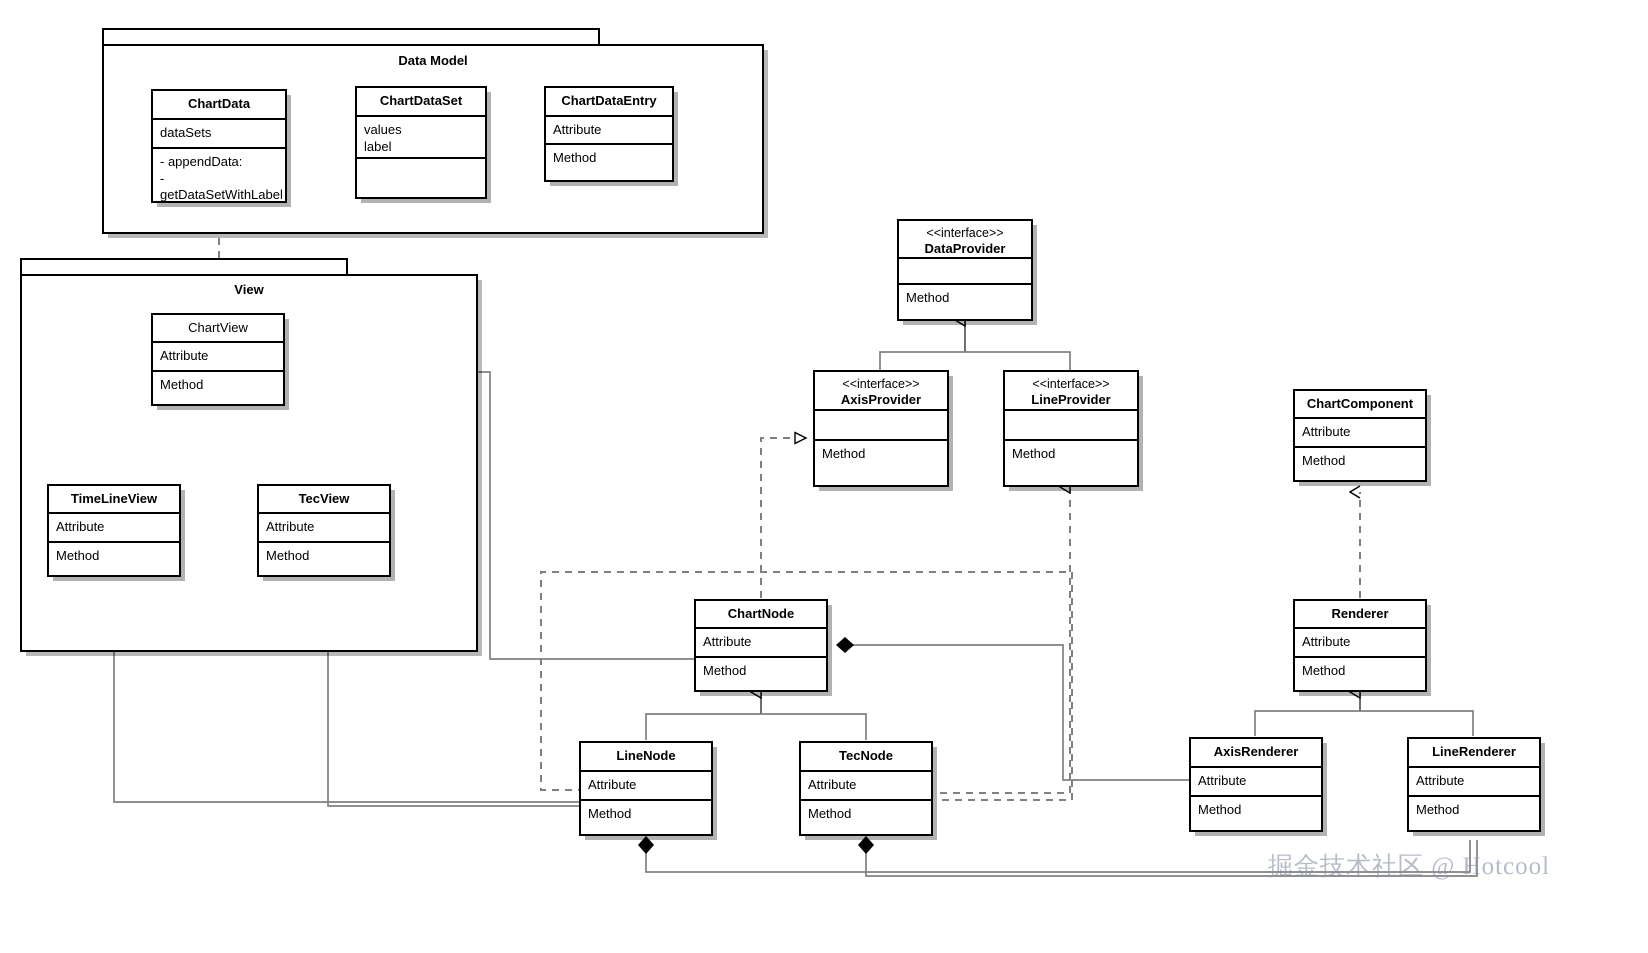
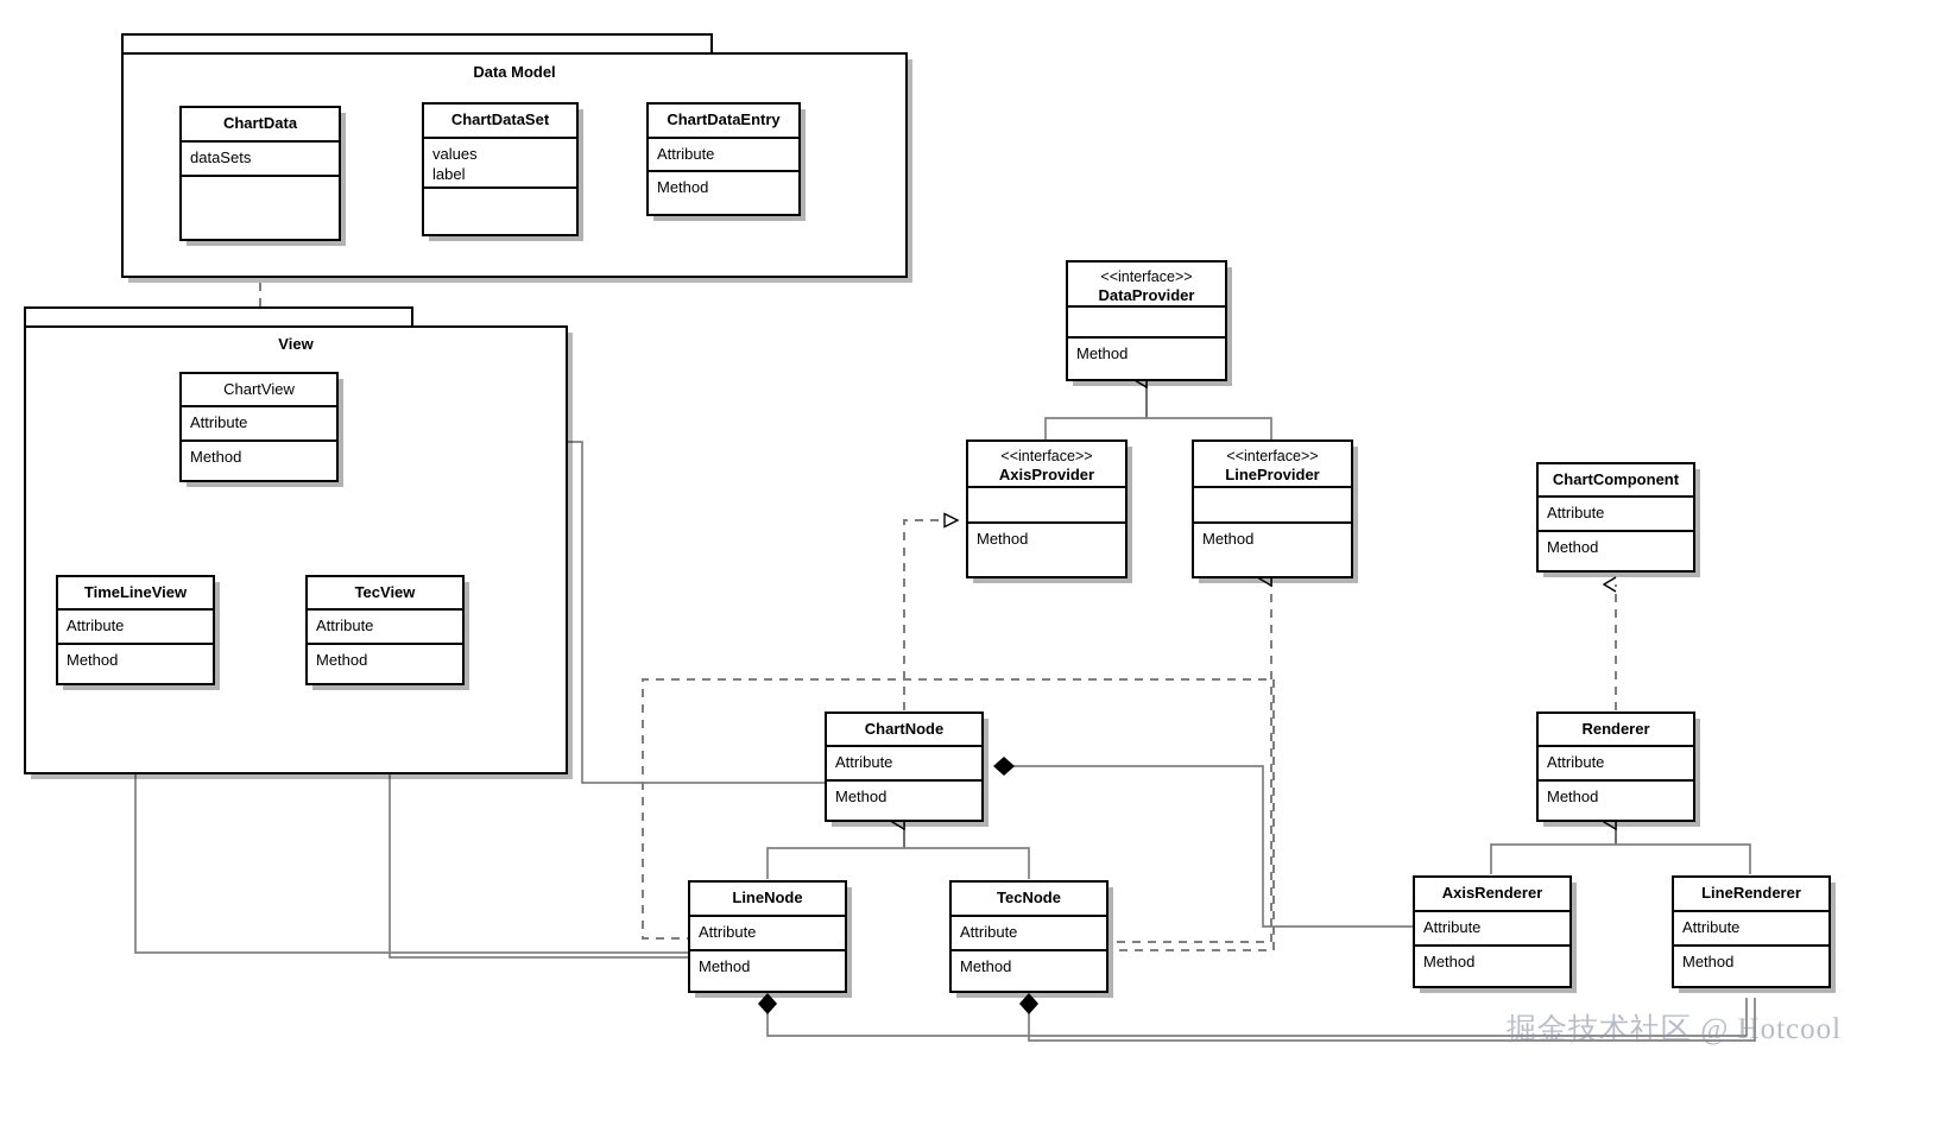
  Data Model
  View
  ChartData
  dataSets
- - appendData:
- - getDataSetWithLabel
  ChartDataSet
  values
  label
  ChartDataEntry
  Attribute
  Method
  ChartView
  Attribute
  Method
  TimeLineView
  Attribute
  Method
  TecView
  Attribute
  Method
  <<interface>>
  DataProvider
  Method
  <<interface>>
  AxisProvider
  Method
  <<interface>>
  LineProvider
  Method
  ChartComponent
  Attribute
  Method
  ChartNode
  Attribute
  Method
  Renderer
  Attribute
  Method
  LineNode
  Attribute
  Method
  TecNode
  Attribute
  Method
  AxisRenderer
  Attribute
  Method
  LineRenderer
  Attribute
  Method
  掘金技术社区 @ Hotcool
